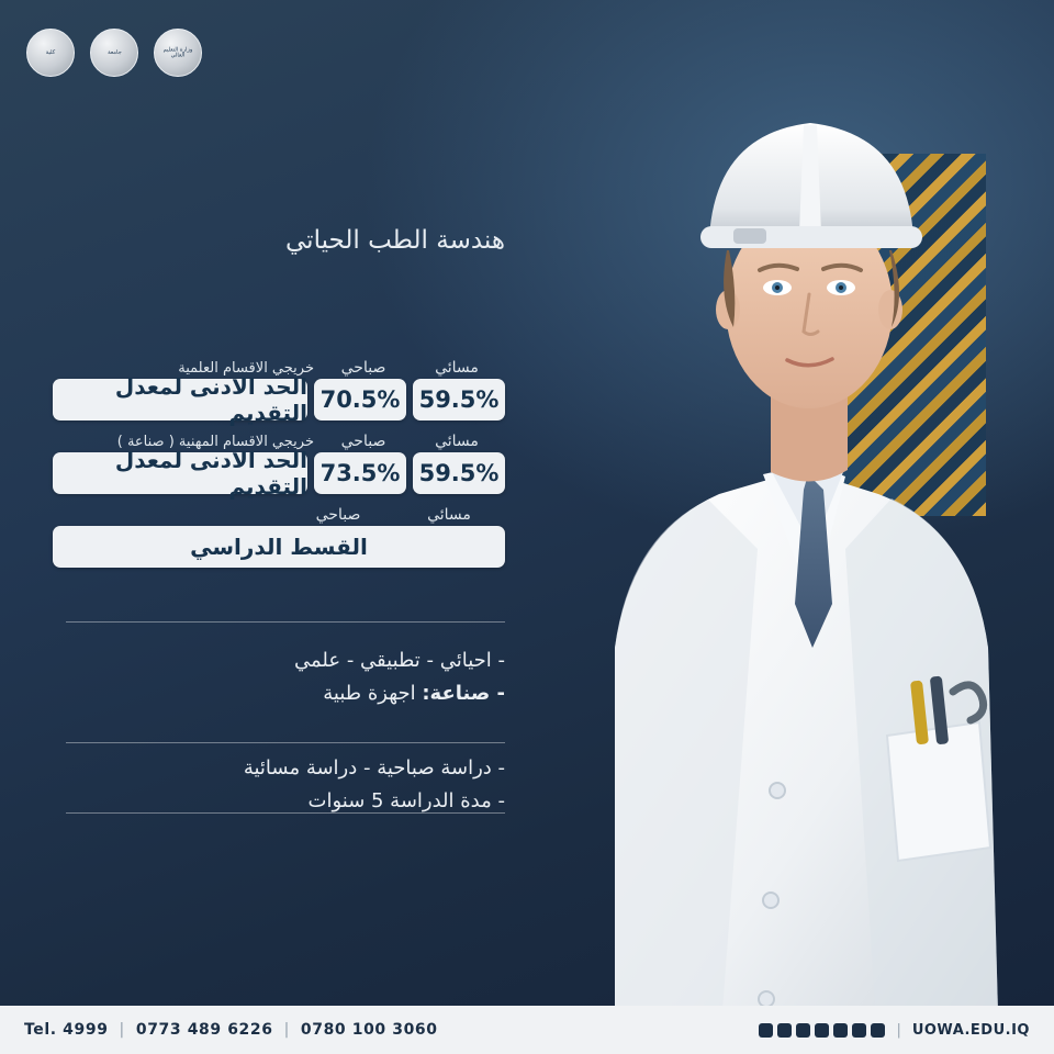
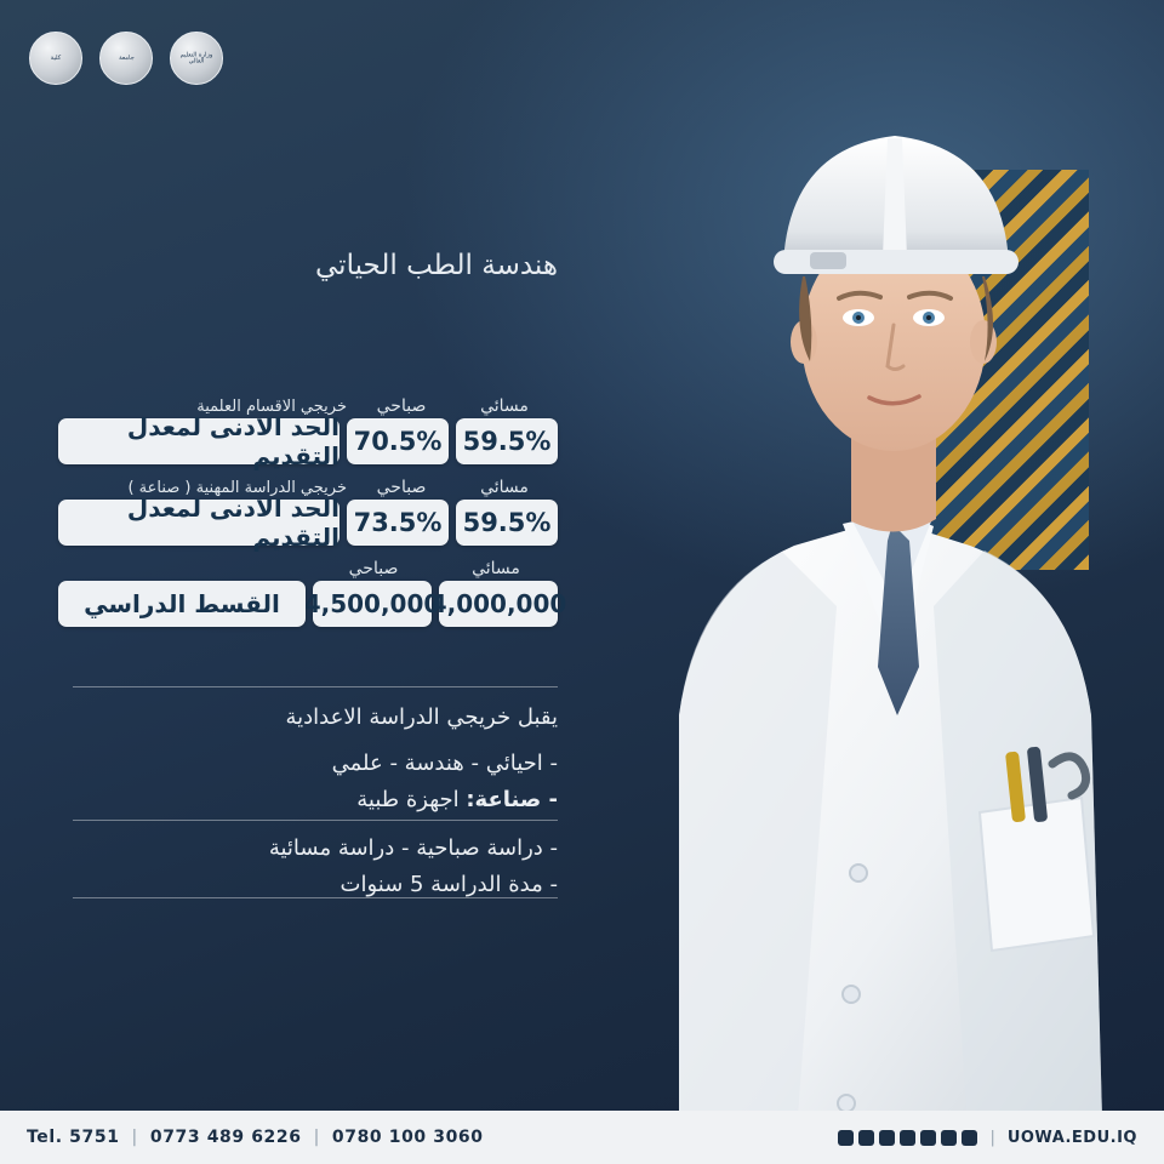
  هندسة الطب الحياتي
  مسائي
  صباحي
  خريجي الاقسام العلمية
  59.5%
  70.5%
  الحد الادنى لمعدل التقديم
  مسائي
  صباحي
- خريجي الاقسام المهنية ( صناعة )
+ خريجي الدراسة المهنية ( صناعة )
  59.5%
  73.5%
  الحد الادنى لمعدل التقديم
  مسائي
  صباحي
+ 4,000,000
+ 4,500,000
  القسط الدراسي
+ يقبل خريجي الدراسة الاعدادية
- - احيائي - تطبيقي - علمي
+ - احيائي - هندسة - علمي
  - صناعة: اجهزة طبية
  - دراسة صباحية - دراسة مسائية
  - مدة الدراسة 5 سنوات
- Tel. 4999
+ Tel. 5751
  |
  0773 489 6226
  |
  0780 100 3060
  |
  UOWA.EDU.IQ
